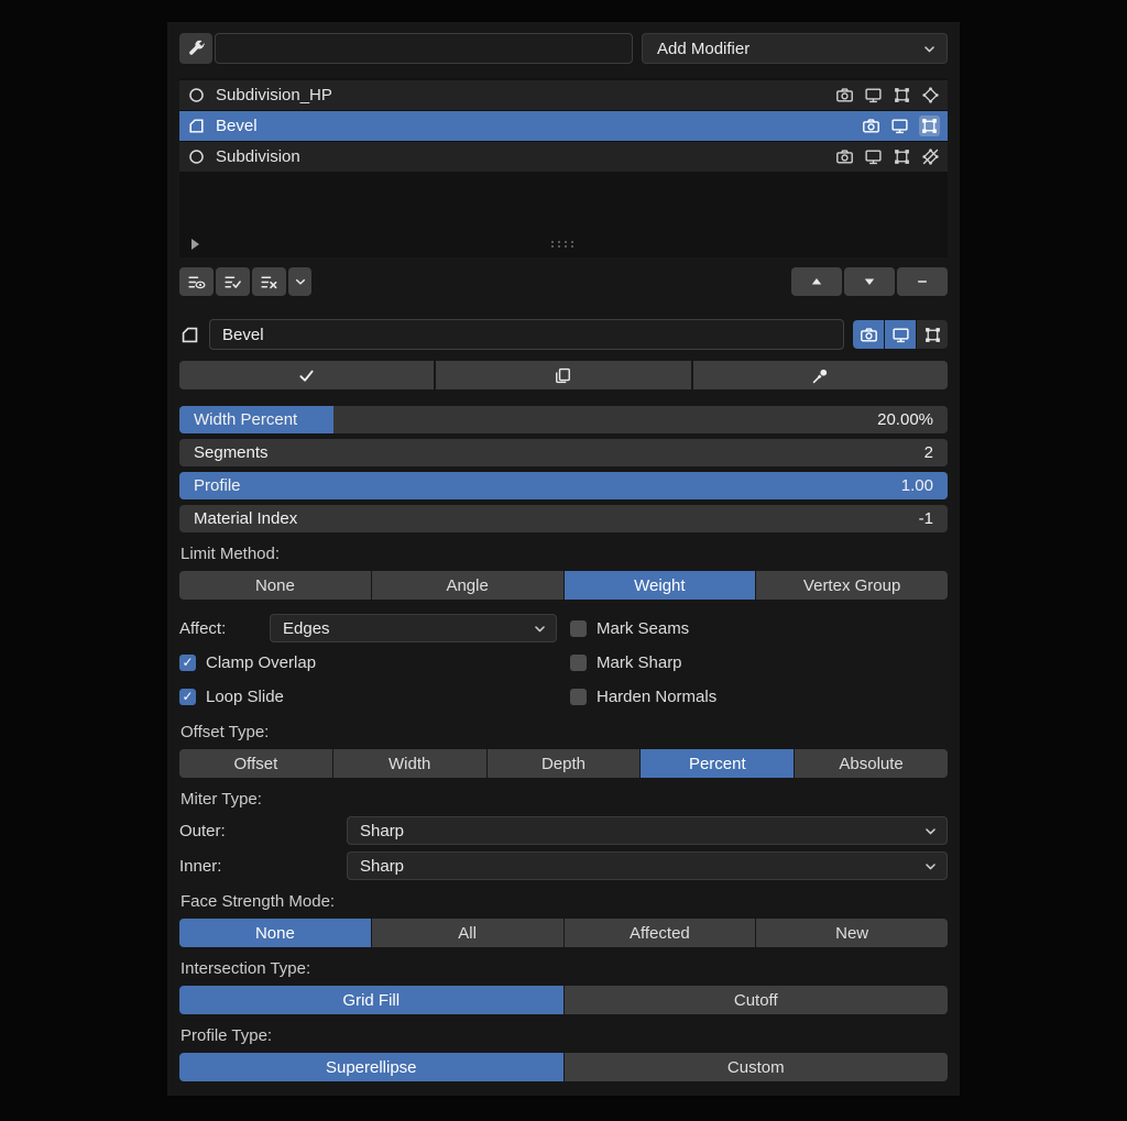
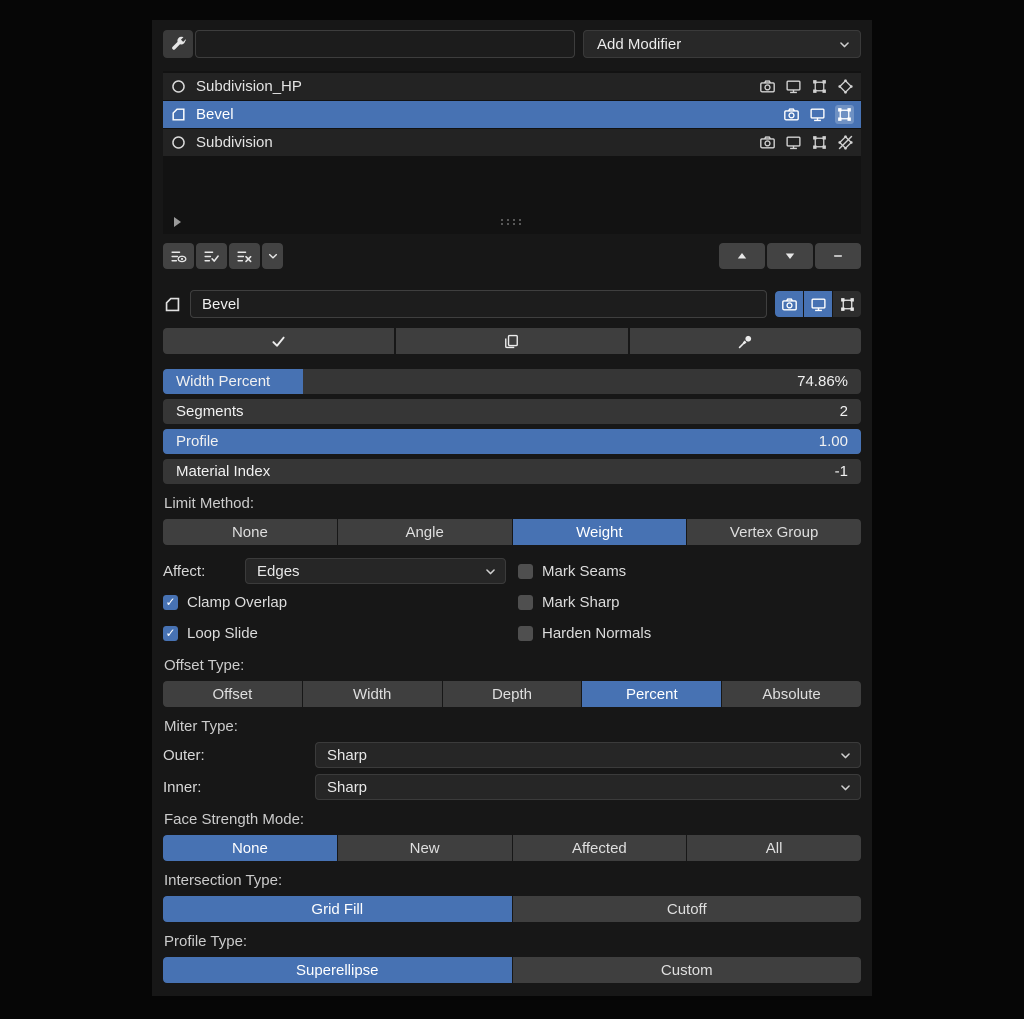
  Add Modifier
  Subdivision_HP
  Bevel
  Subdivision
  Bevel
  Width Percent
- 20.00%
+ 74.86%
  Segments
  2
  Profile
  1.00
  Material Index
  -1
  Limit Method:
  None
  Angle
  Weight
  Vertex Group
  Affect:
  Edges
  Mark Seams
  ✓
  Clamp Overlap
  Mark Sharp
  ✓
  Loop Slide
  Harden Normals
  Offset Type:
  Offset
  Width
  Depth
  Percent
  Absolute
  Miter Type:
  Outer:
  Sharp
  Inner:
  Sharp
  Face Strength Mode:
  None
- All
+ New
  Affected
- New
+ All
  Intersection Type:
  Grid Fill
  Cutoff
  Profile Type:
  Superellipse
  Custom
